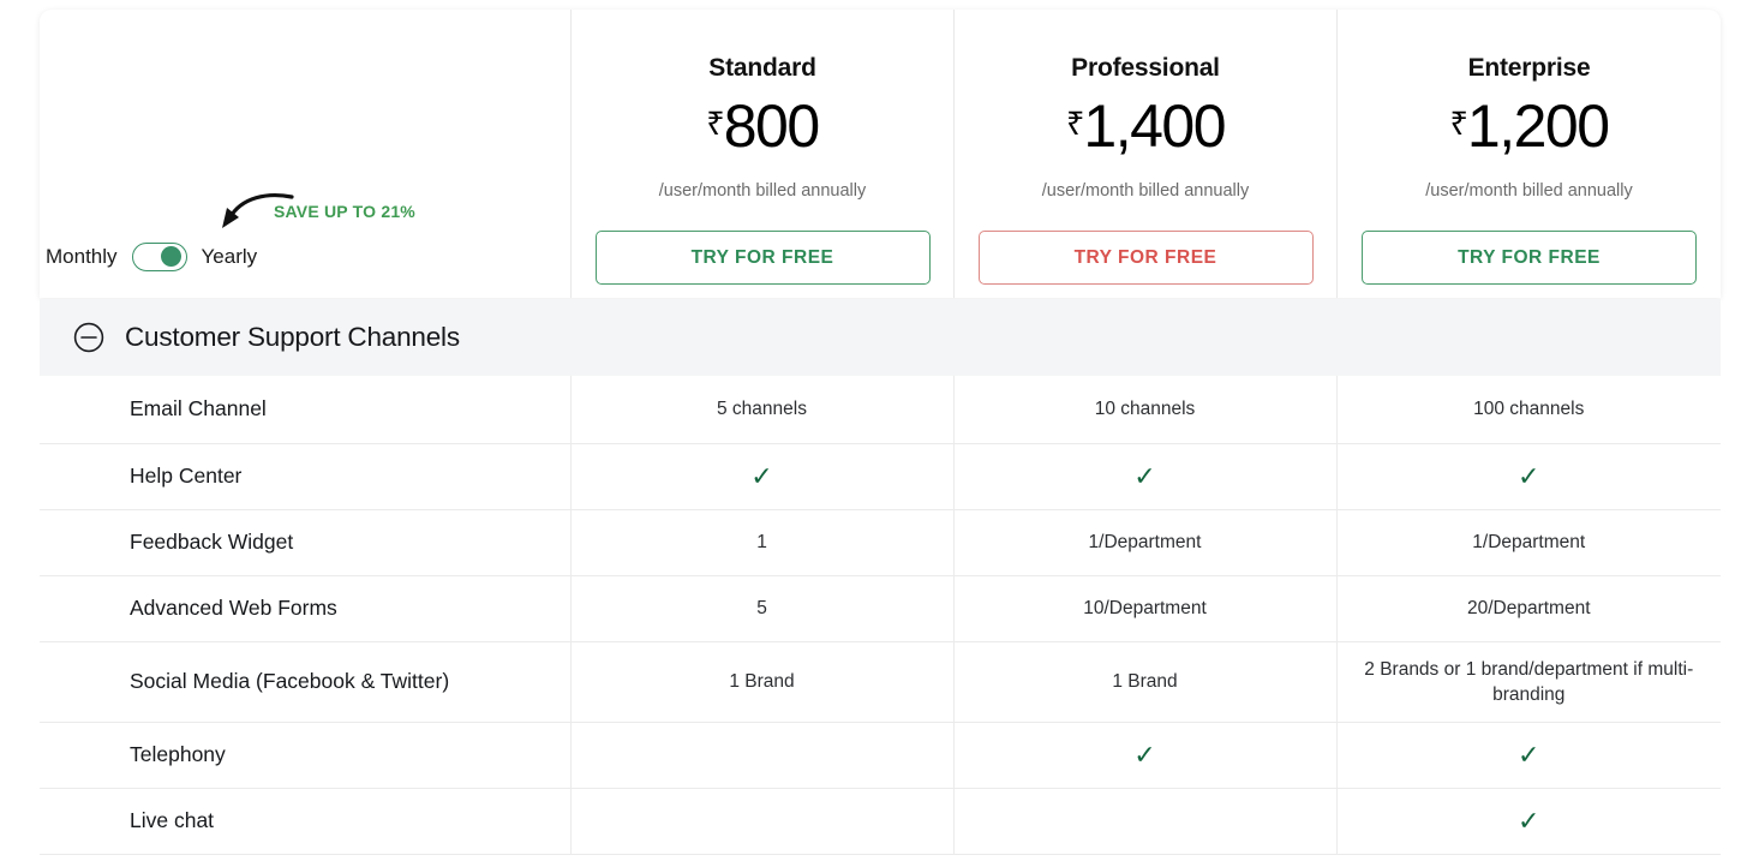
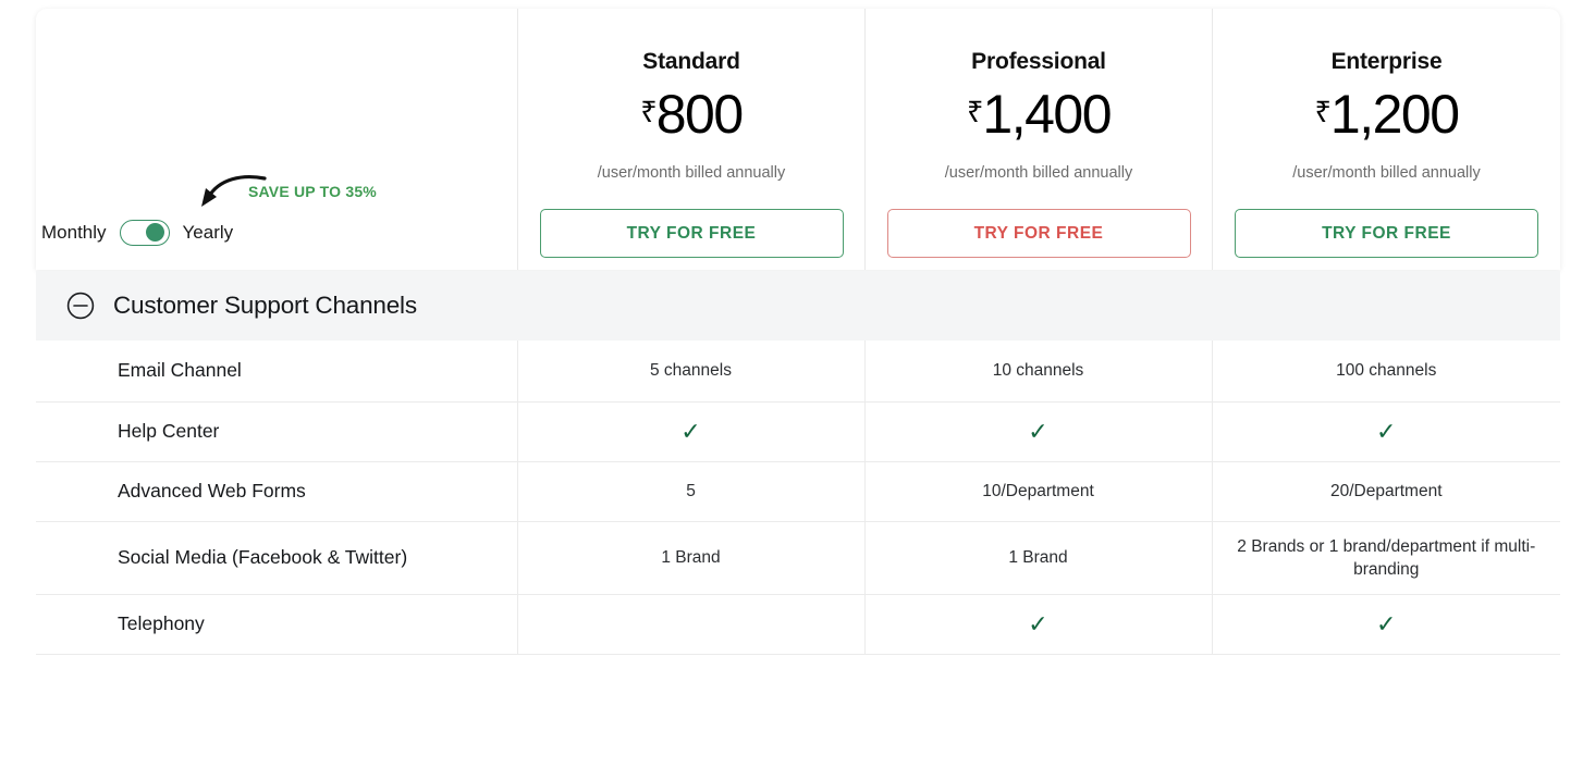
- SAVE UP TO 21%
+ SAVE UP TO 35%
  Monthly
  Yearly
  Standard
  ₹800
  /user/month billed annually
  TRY FOR FREE
  Professional
  ₹1,400
  /user/month billed annually
  TRY FOR FREE
  Enterprise
  ₹1,200
  /user/month billed annually
  TRY FOR FREE
  Customer Support Channels
  Email Channel	5 channels	10 channels	100 channels
  Help Center	✓	✓	✓
- Feedback Widget	1	1/Department	1/Department
  Advanced Web Forms	5	10/Department	20/Department
  Social Media (Facebook & Twitter)	1 Brand	1 Brand	2 Brands or 1 brand/department if multi-branding
  Telephony		✓	✓
- Live chat			✓
